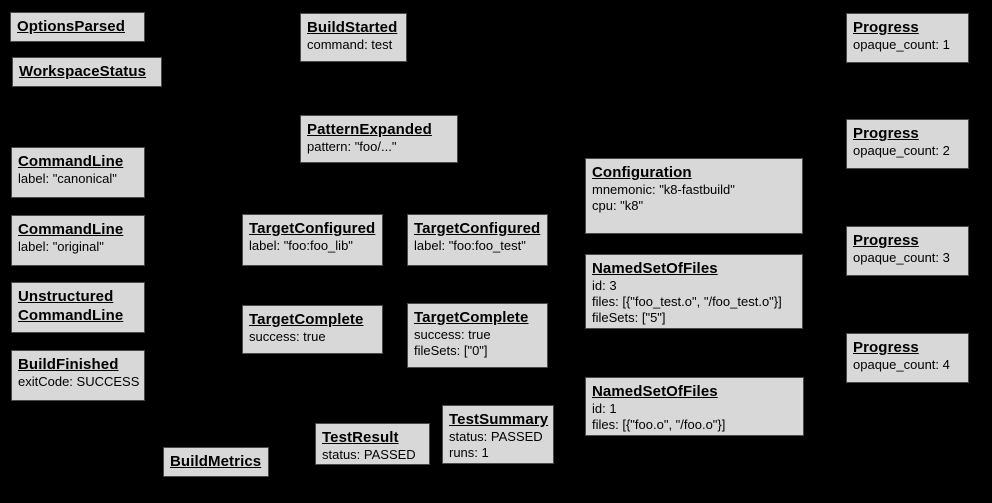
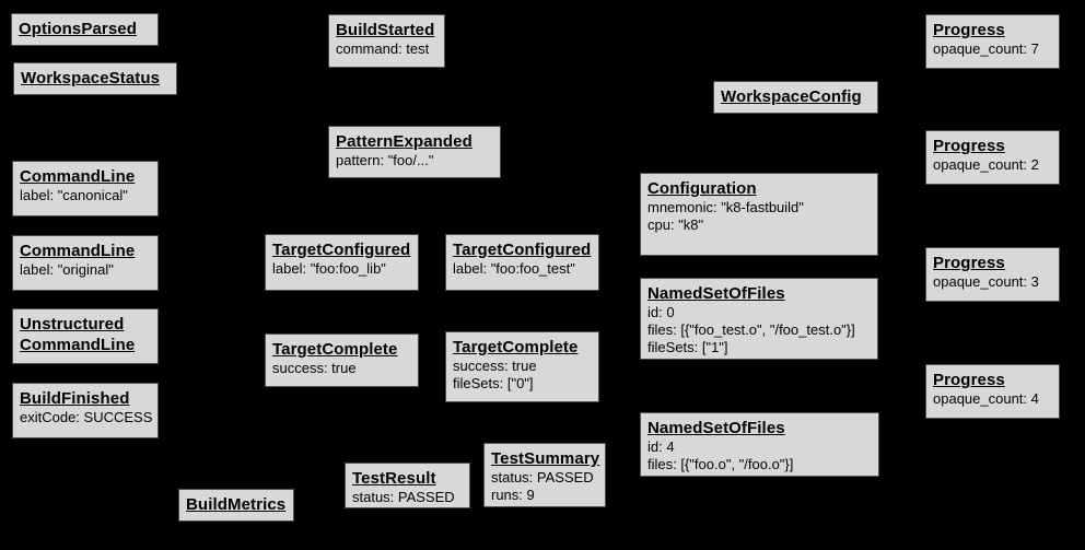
  OptionsParsed
  WorkspaceStatus
  CommandLine
  label: "canonical"
  CommandLine
  label: "original"
  Unstructured CommandLine
  BuildFinished
  exitCode: SUCCESS
  BuildMetrics
  BuildStarted
  command: test
  PatternExpanded
  pattern: "foo/..."
  TargetConfigured
  label: "foo:foo_lib"
  TargetConfigured
  label: "foo:foo_test"
  TargetComplete
  success: true
  TargetComplete
  success: true
  fileSets: ["0"]
  TestResult
  status: PASSED
  TestSummary
  status: PASSED
- runs: 1
+ runs: 9
+ WorkspaceConfig
  Configuration
  mnemonic: "k8-fastbuild"
  cpu: "k8"
  NamedSetOfFiles
- id: 3
+ id: 0
  files: [{"foo_test.o", "/foo_test.o"}]
- fileSets: ["5"]
+ fileSets: ["1"]
  NamedSetOfFiles
- id: 1
+ id: 4
  files: [{"foo.o", "/foo.o"}]
  Progress
- opaque_count: 1
+ opaque_count: 7
  Progress
  opaque_count: 2
  Progress
  opaque_count: 3
  Progress
  opaque_count: 4
